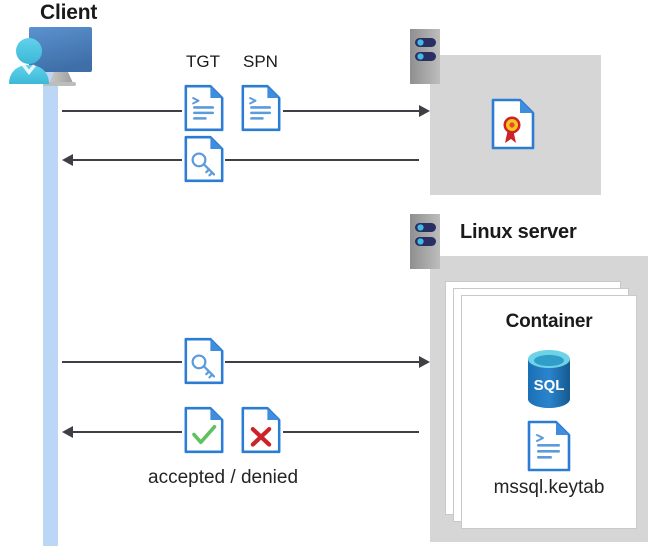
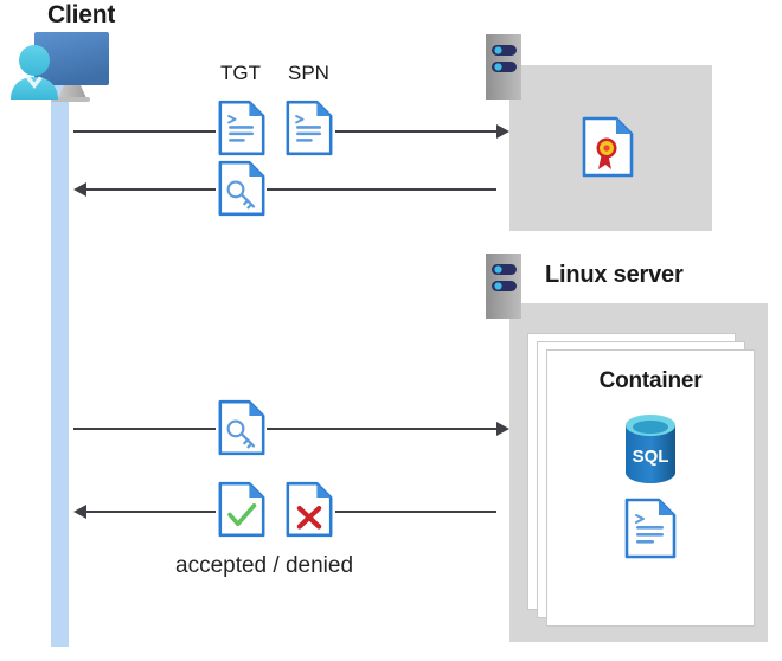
  Client
  Linux server
  Container
  SQL
- mssql.keytab
  TGT
  SPN
  accepted / denied
